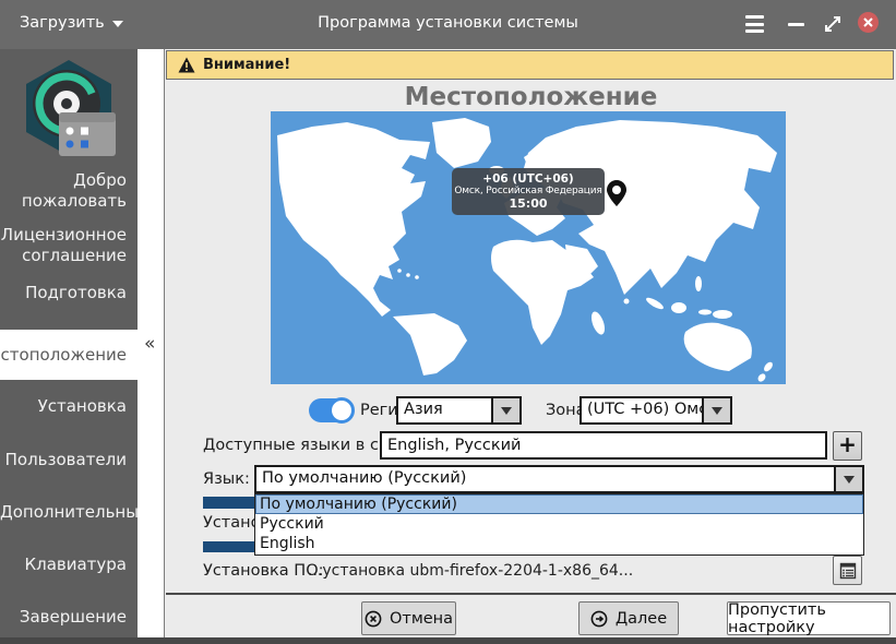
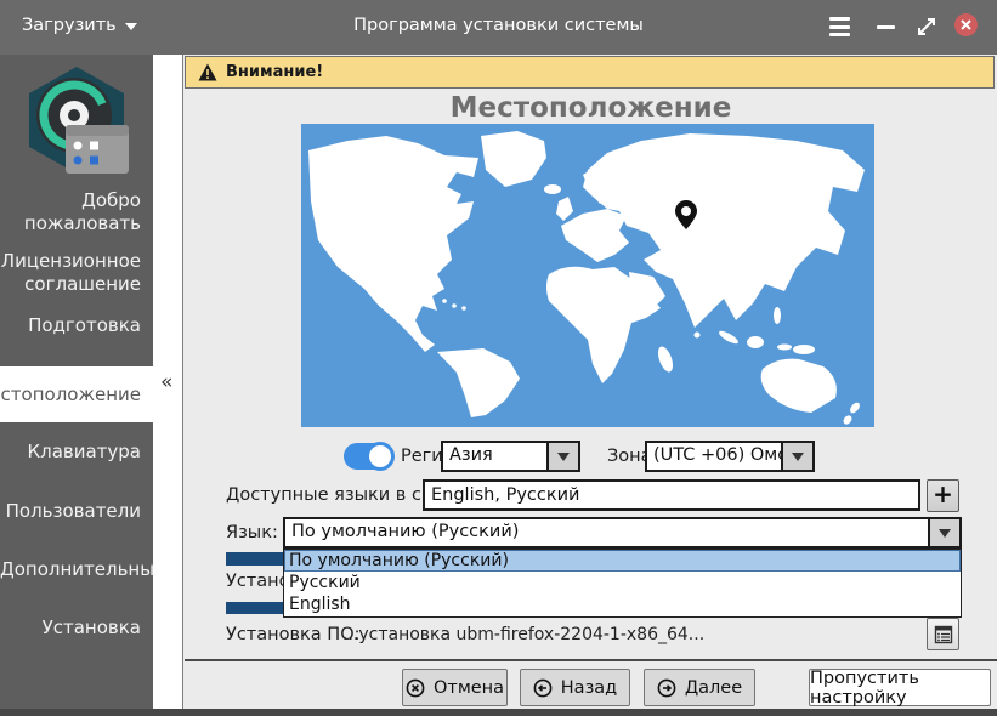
  Загрузить
  Программа установки системы
  Добро пожаловать
  Лицензионное соглашение
  Подготовка
  стоположение
- Установка
+ Клавиатура
  Пользователи
  Дополнительны
- Клавиатура
+ Установка
- Завершение
  «
  Внимание!
  Местоположение
- +06 (UTC+06)
- Омск, Российская Федерация
- 15:00
  Азия
  (UTC +06) Ом
  English, Русский
  +
  Язык:
  По умолчанию (Русский)
  Устан
  По умолчанию (Русский)
  Русский
  English
  Установка ПО:
  ...установка ubm-firefox-2204-1-x86_64...
  Отмена
+ Назад
  Далее
  Пропустить настройку
